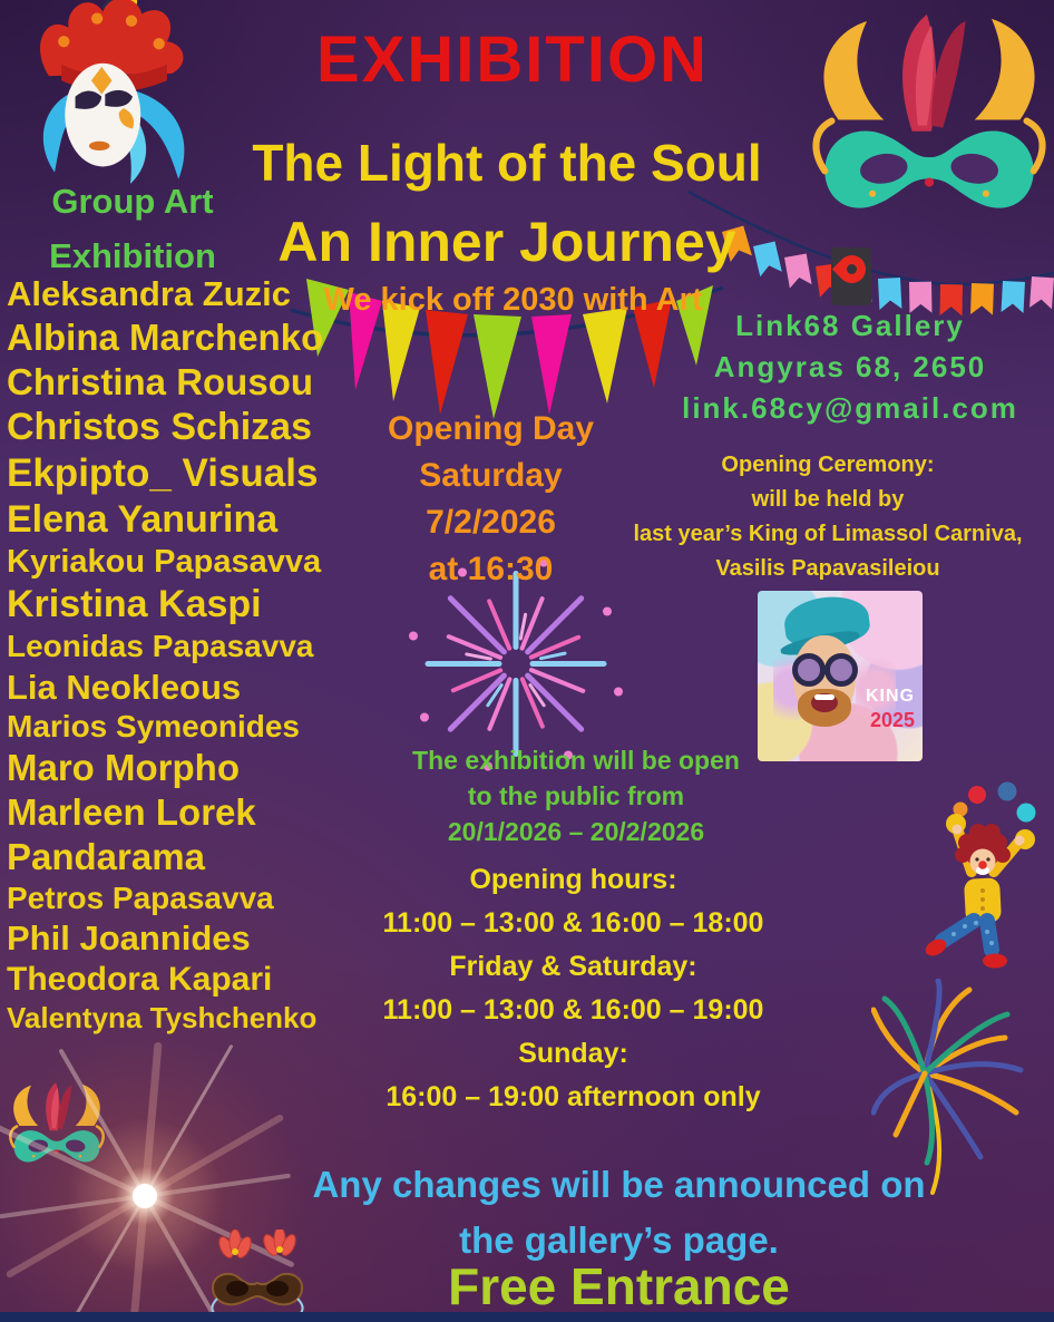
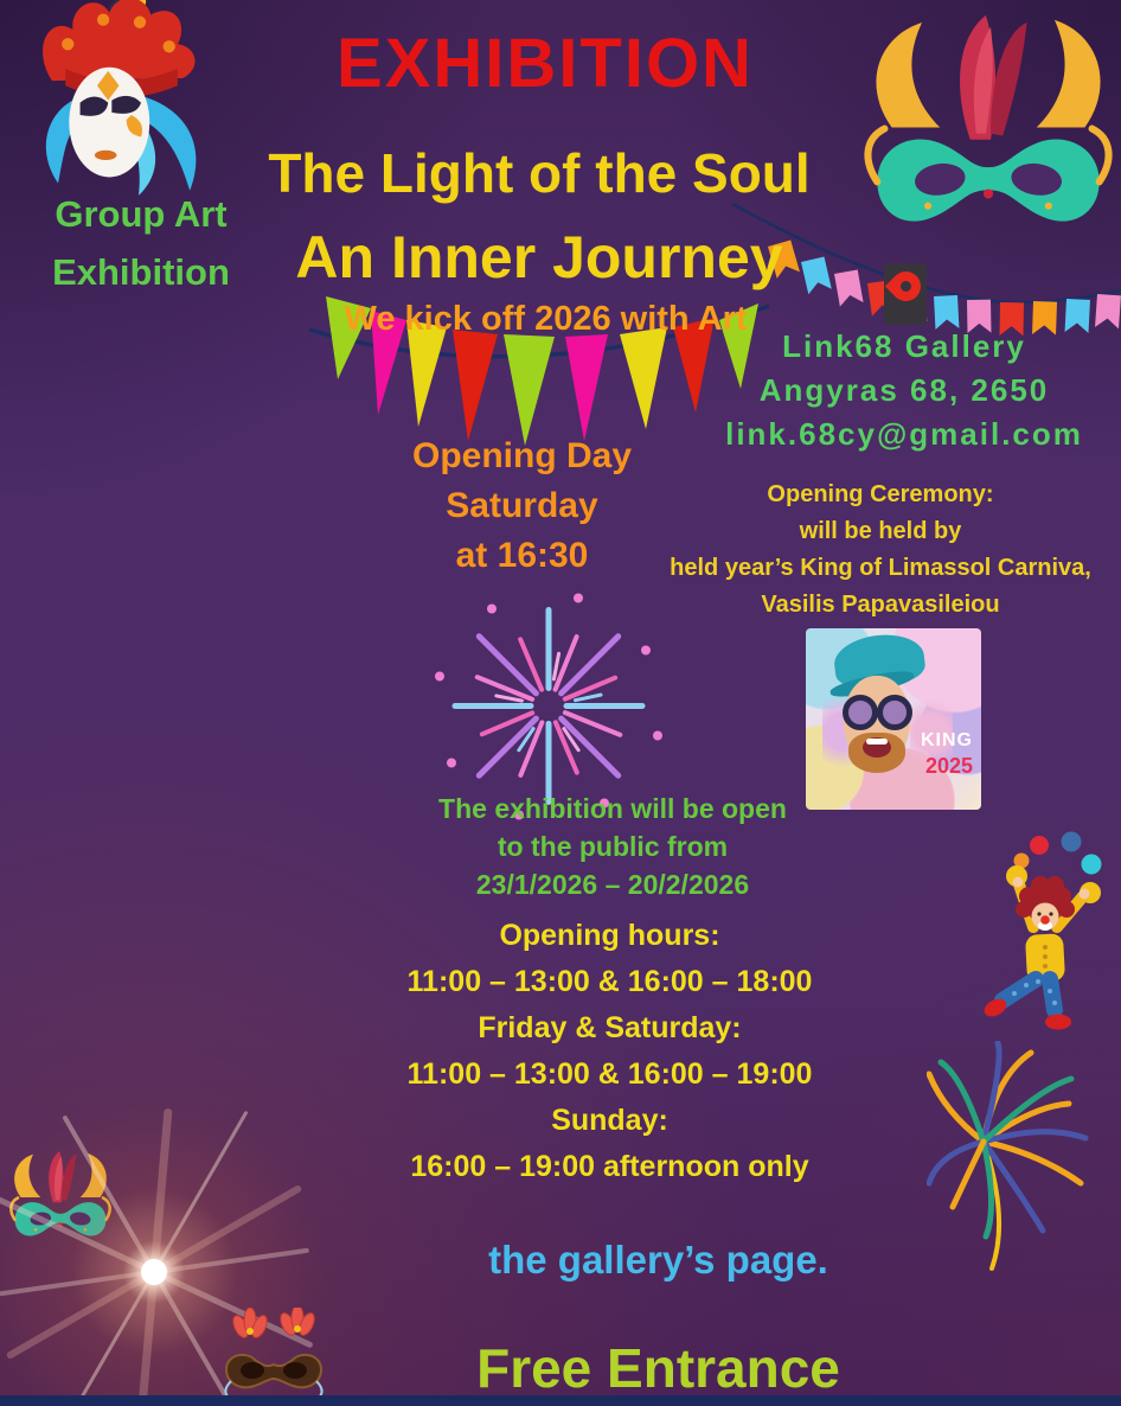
  EXHIBITION
  The Light of the Soul
  An Inner Journey
  Group Art
  Exhibition
- We kick off 2030 with Art
+ We kick off 2026 with Art
- Aleksandra Zuzic
- Albina Marchenko
- Christina Rousou
- Christos Schizas
- Ekpipto_ Visuals
- Elena Yanurina
- Kyriakou Papasavva
- Kristina Kaspi
- Leonidas Papasavva
- Lia Neokleous
- Marios Symeonides
- Maro Morpho
- Marleen Lorek
- Pandarama
- Petros Papasavva
- Phil Joannides
- Theodora Kapari
- Valentyna Tyshchenko
  Opening Day
  Saturday
- 7/2/2026
  at 16:30
  Link68 Gallery
  Angyras 68, 2650
  link.68cy@gmail.com
  Opening Ceremony:
  will be held by
- last year’s King of Limassol Carniva,
+ held year’s King of Limassol Carniva,
  Vasilis Papavasileiou
  KING
  2025
  The exhibition will be open
  to the public from
- 20/1/2026 – 20/2/2026
+ 23/1/2026 – 20/2/2026
  Opening hours:
  11:00 – 13:00 & 16:00 – 18:00
  Friday & Saturday:
  11:00 – 13:00 & 16:00 – 19:00
  Sunday:
  16:00 – 19:00 afternoon only
- Any changes will be announced on
  the gallery’s page.
  Free Entrance
